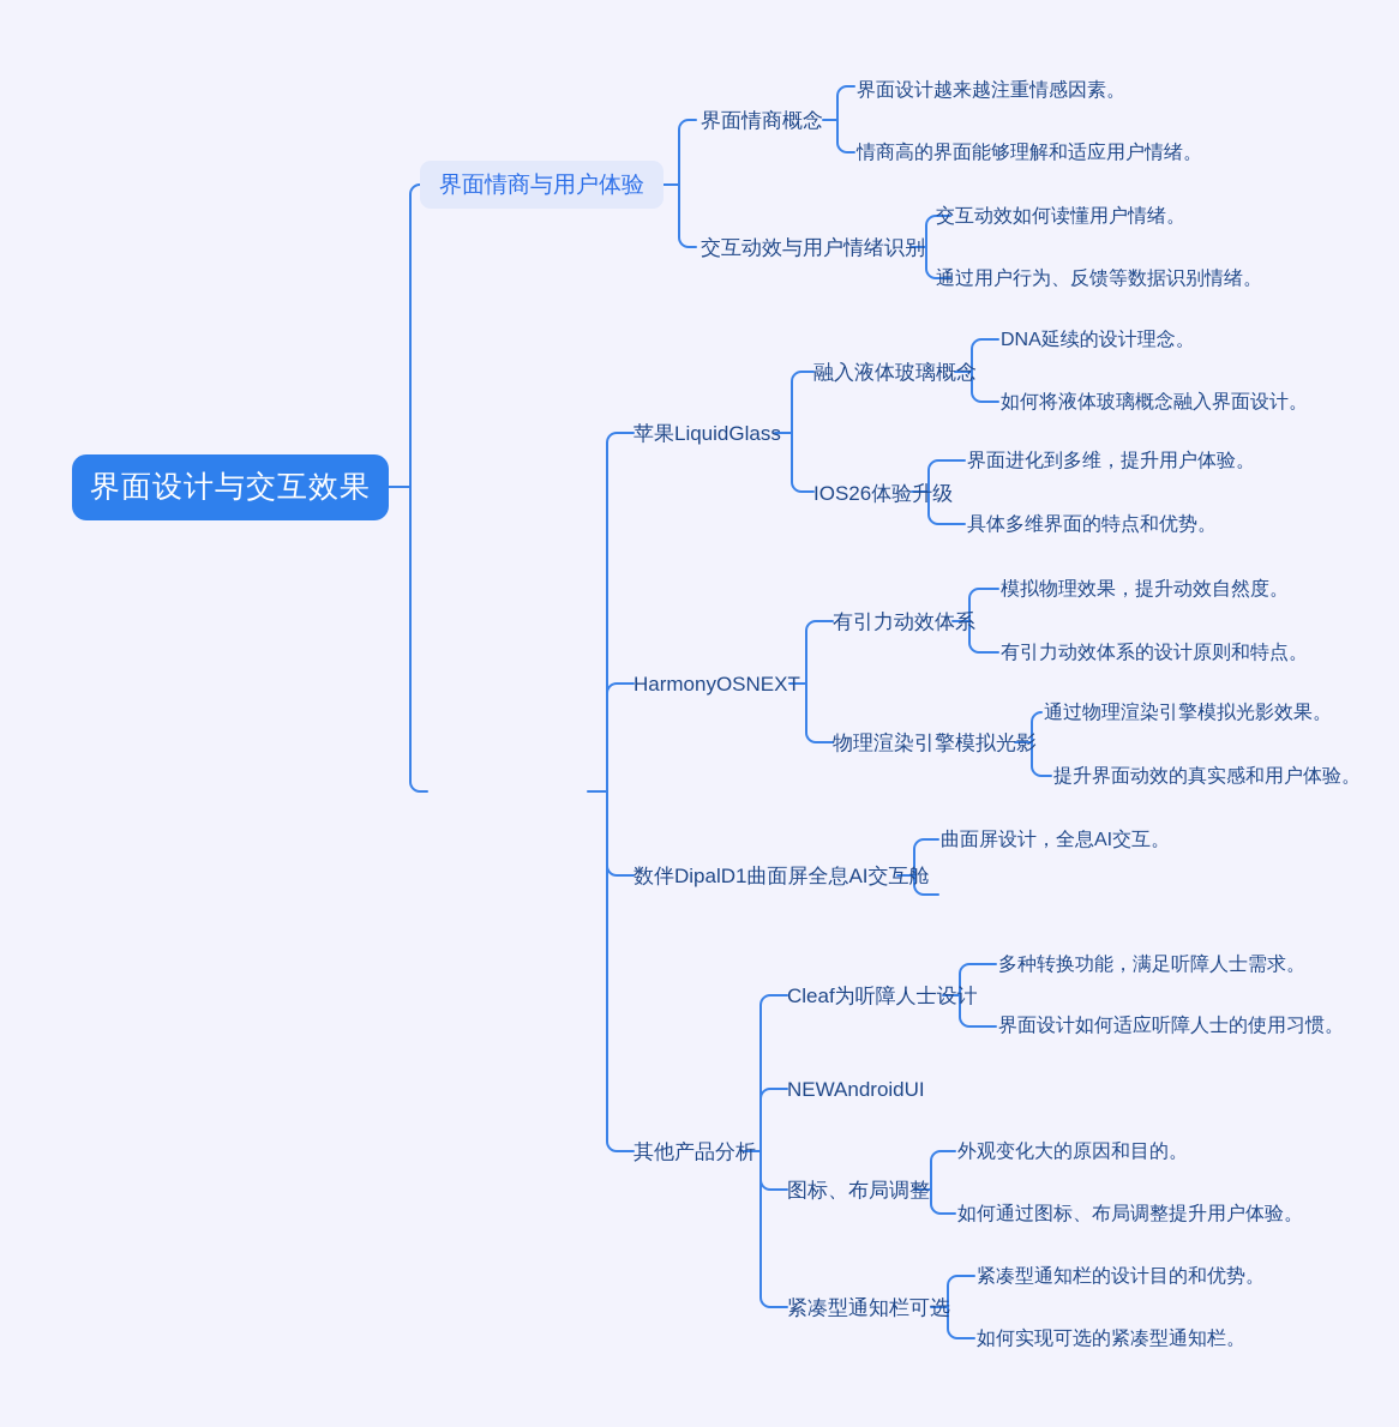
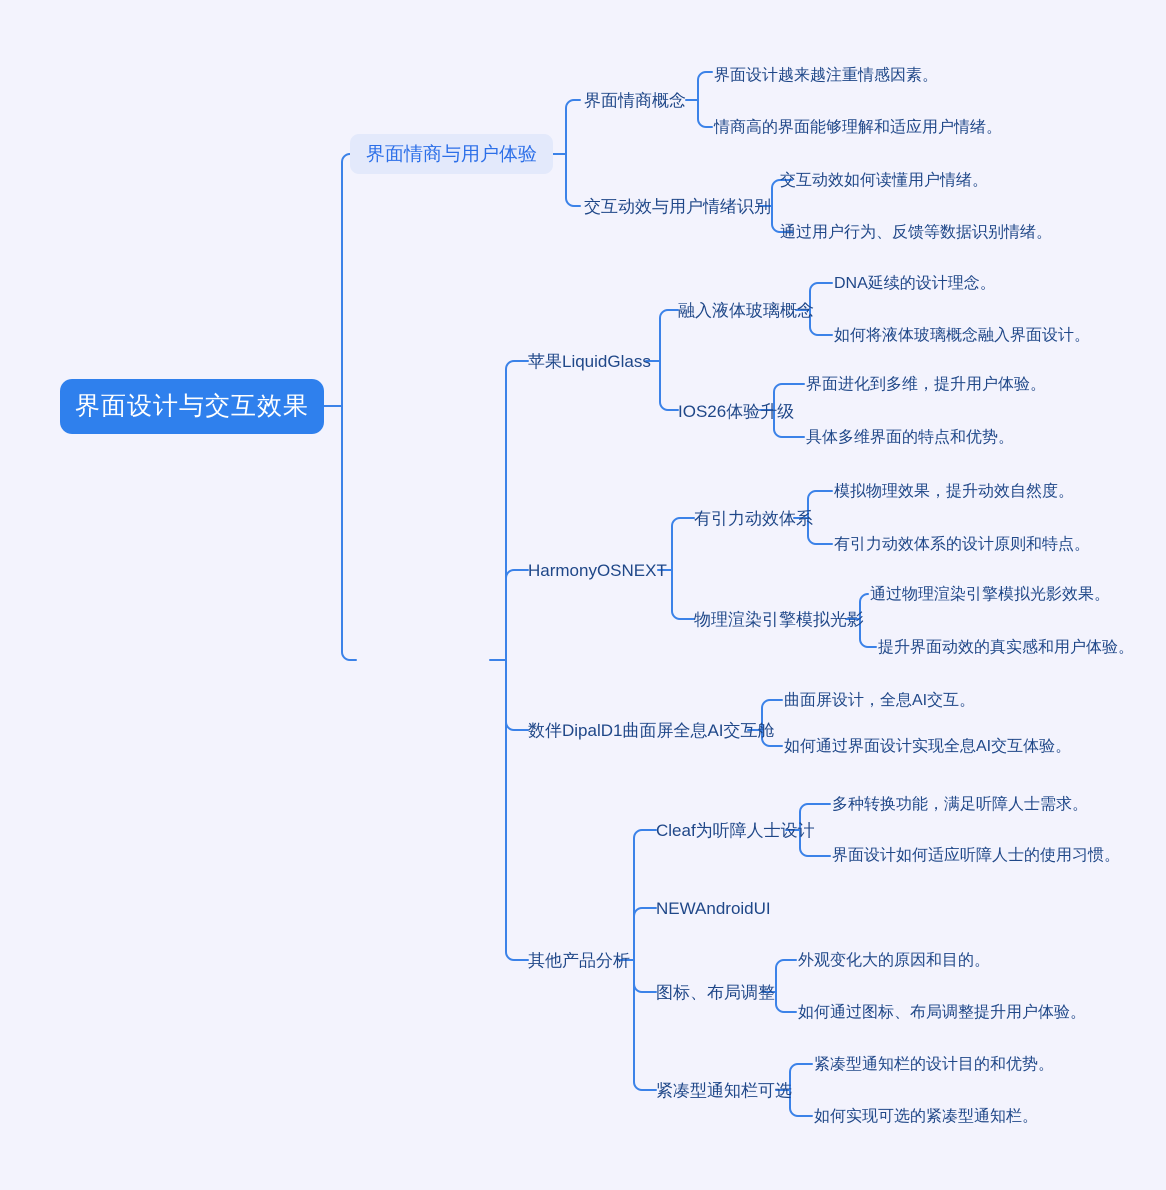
  界面设计与交互效果
  界面情商与用户体验
  界面情商概念
  界面设计越来越注重情感因素。
  情商高的界面能够理解和适应用户情绪。
  交互动效与用户情绪识别
  交互动效如何读懂用户情绪。
  通过用户行为、反馈等数据识别情绪。
  苹果LiquidGlass
  融入液体玻璃概念
  DNA延续的设计理念。
  如何将液体玻璃概念融入界面设计。
  IOS26体验升级
  界面进化到多维，提升用户体验。
  具体多维界面的特点和优势。
  HarmonyOSNEXT
  有引力动效体系
  模拟物理效果，提升动效自然度。
  有引力动效体系的设计原则和特点。
  物理渲染引擎模拟光影
  通过物理渲染引擎模拟光影效果。
  提升界面动效的真实感和用户体验。
  数伴DipalD1曲面屏全息AI交互舱
  曲面屏设计，全息AI交互。
+ 如何通过界面设计实现全息AI交互体验。
  其他产品分析
  Cleaf为听障人士设计
  多种转换功能，满足听障人士需求。
  界面设计如何适应听障人士的使用习惯。
  NEWAndroidUI
  图标、布局调整
  外观变化大的原因和目的。
  如何通过图标、布局调整提升用户体验。
  紧凑型通知栏可选
  紧凑型通知栏的设计目的和优势。
  如何实现可选的紧凑型通知栏。
